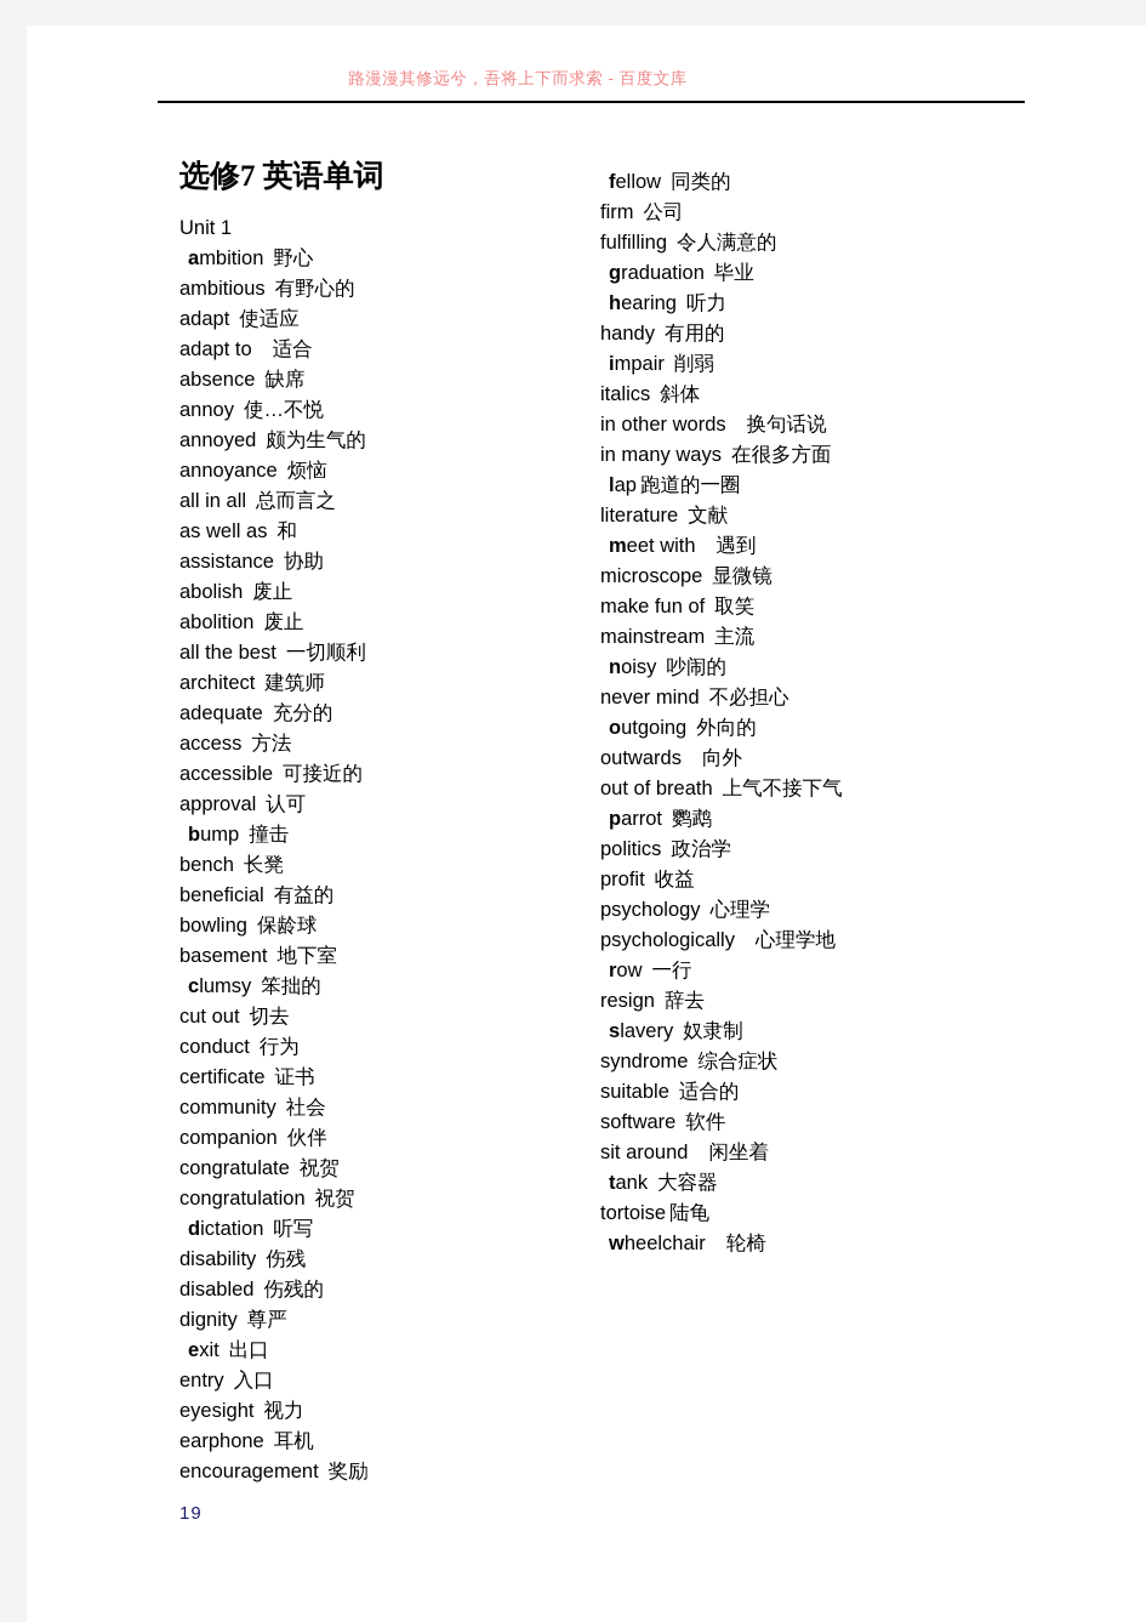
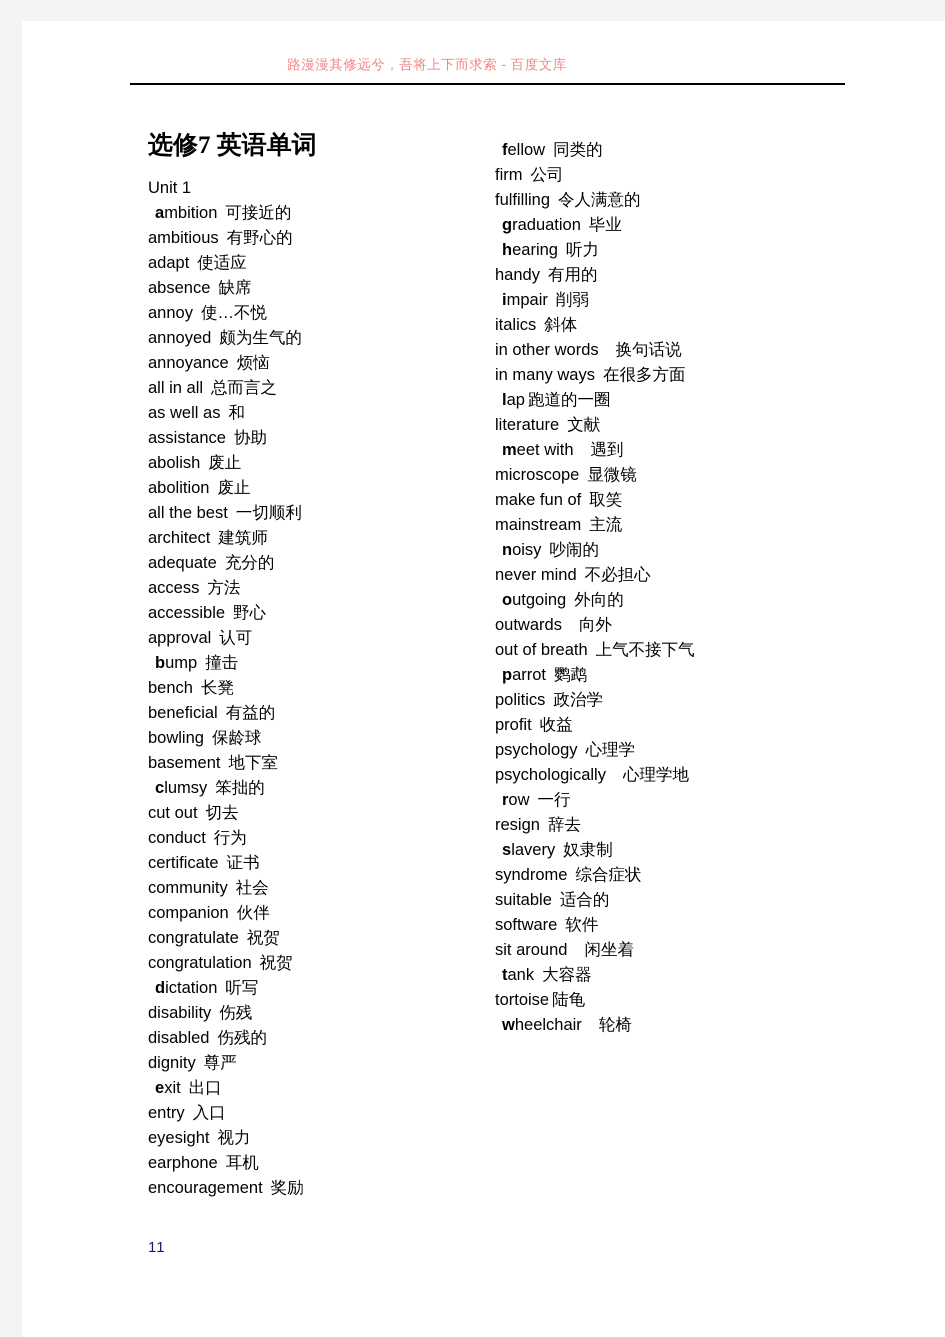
  路漫漫其修远兮，吾将上下而求索 - 百度文库
  选修7 英语单词
  Unit 1
- ambition 野心
+ ambition 可接近的
  ambitious 有野心的
  adapt 使适应
- adapt to 适合
  absence 缺席
  annoy 使…不悦
  annoyed 颇为生气的
  annoyance 烦恼
  all in all 总而言之
  as well as 和
  assistance 协助
  abolish 废止
  abolition 废止
  all the best 一切顺利
  architect 建筑师
  adequate 充分的
  access 方法
- accessible 可接近的
+ accessible 野心
  approval 认可
  bump 撞击
  bench 长凳
  beneficial 有益的
  bowling 保龄球
  basement 地下室
  clumsy 笨拙的
  cut out 切去
  conduct 行为
  certificate 证书
  community 社会
  companion 伙伴
  congratulate 祝贺
  congratulation 祝贺
  dictation 听写
  disability 伤残
  disabled 伤残的
  dignity 尊严
  exit 出口
  entry 入口
  eyesight 视力
  earphone 耳机
  encouragement 奖励
  fellow 同类的
  firm 公司
  fulfilling 令人满意的
  graduation 毕业
  hearing 听力
  handy 有用的
  impair 削弱
  italics 斜体
  in other words 换句话说
  in many ways 在很多方面
  lap 跑道的一圈
  literature 文献
  meet with 遇到
  microscope 显微镜
  make fun of 取笑
  mainstream 主流
  noisy 吵闹的
  never mind 不必担心
  outgoing 外向的
  outwards 向外
  out of breath 上气不接下气
  parrot 鹦鹉
  politics 政治学
  profit 收益
  psychology 心理学
  psychologically 心理学地
  row 一行
  resign 辞去
  slavery 奴隶制
  syndrome 综合症状
  suitable 适合的
  software 软件
  sit around 闲坐着
  tank 大容器
  tortoise 陆龟
  wheelchair 轮椅
- 19
+ 11
